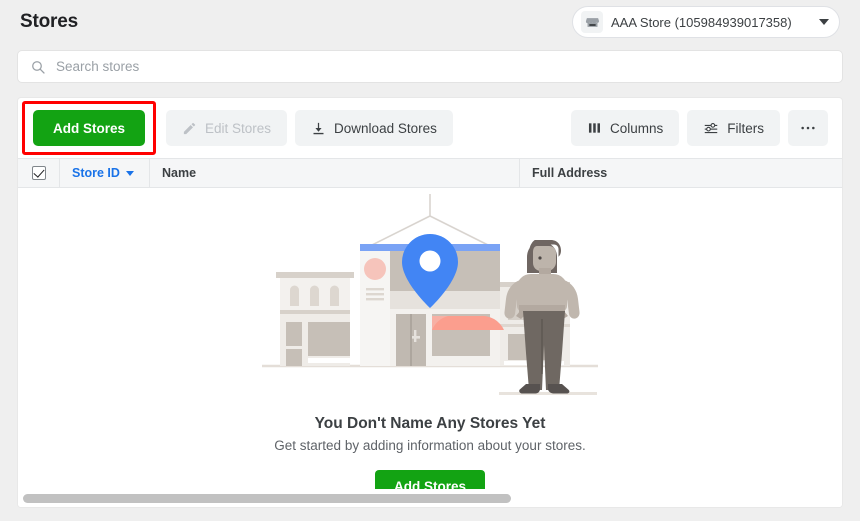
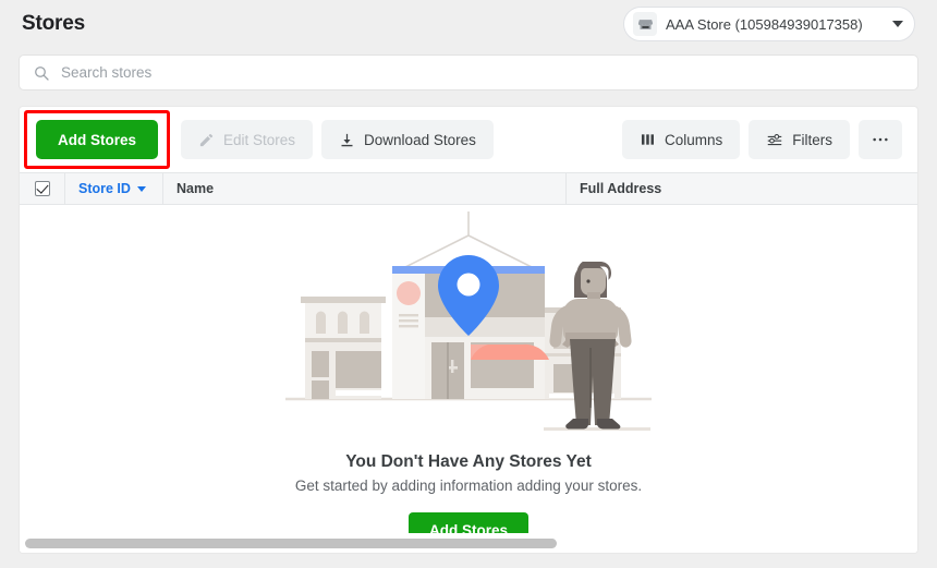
  Stores
  AAA Store (105984939017358)
  Search stores
  Add Stores
  Edit Stores
  Download Stores
  Columns
  Filters
  Store ID
  Name
  Full Address
- You Don't Name Any Stores Yet
+ You Don't Have Any Stores Yet
- Get started by adding information about your stores.
+ Get started by adding information adding your stores.
  Add Stores
